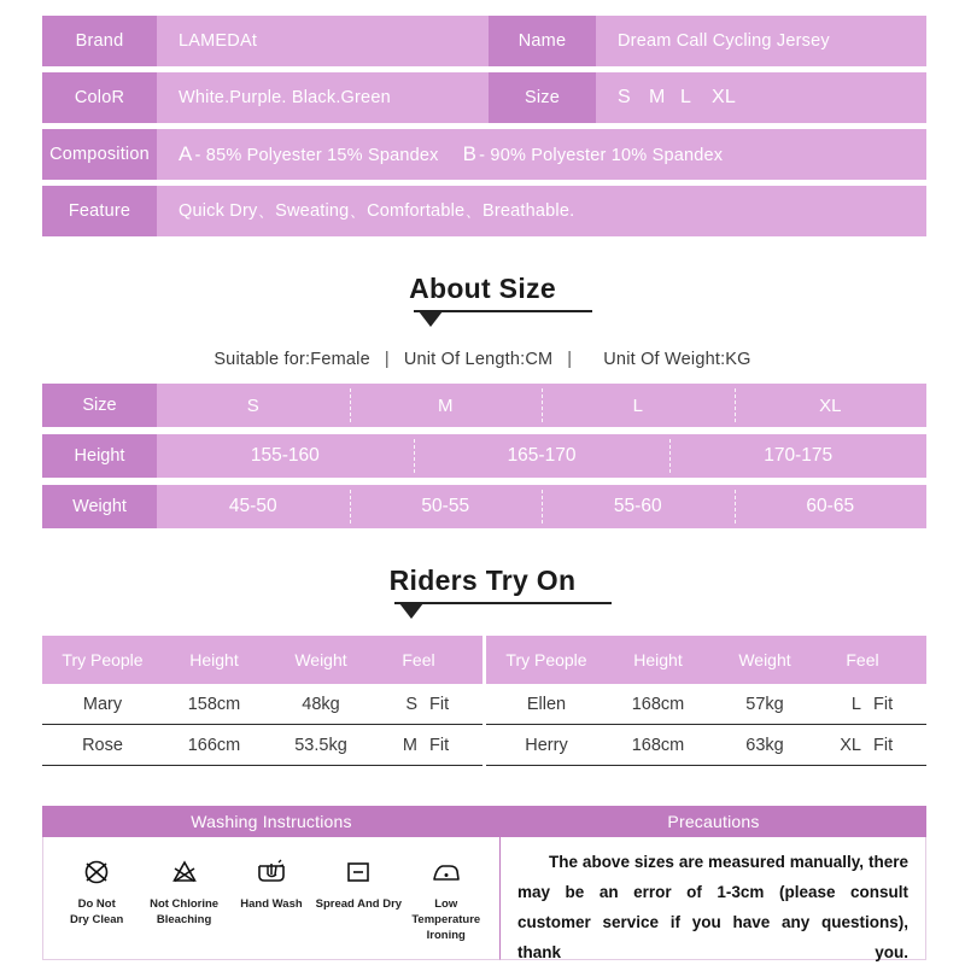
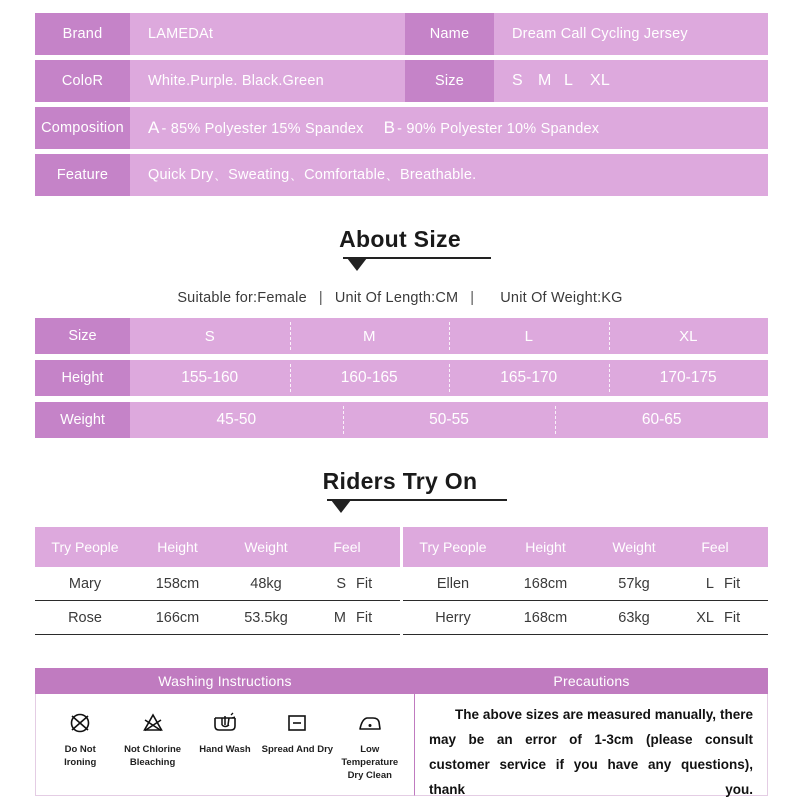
  Brand
  LAMEDAt
  Name
  Dream Call Cycling Jersey
  ColoR
  White.Purple. Black.Green
  Size
  S M L XL
  Composition
  A - 85% Polyester 15% Spandex
  B - 90% Polyester 10% Spandex
  Feature
  Quick Dry、Sweating、Comfortable、Breathable.
  About Size
  Suitable for:Female | Unit Of Length:CM | Unit Of Weight:KG
  Size
  S
  M
  L
  XL
  Height
  155-160
+ 160-165
  165-170
  170-175
  Weight
  45-50
  50-55
- 55-60
  60-65
  Riders Try On
  Try People
  Height
  Weight
  Feel
  Mary
  158cm
  48kg
  S
  Fit
  Rose
  166cm
  53.5kg
  M
  Fit
  Try People
  Height
  Weight
  Feel
  Ellen
  168cm
  57kg
  L
  Fit
  Herry
  168cm
  63kg
  XL
  Fit
  Washing Instructions
  Precautions
  Do Not
- Dry Clean
+ Ironing
  Not Chlorine
  Bleaching
  Hand Wash
  Spread And Dry
  Low Temperature
- Ironing
+ Dry Clean
  The above sizes are measured manually, there may be an error of 1-3cm (please consult customer service if you have any questions), thank you.
